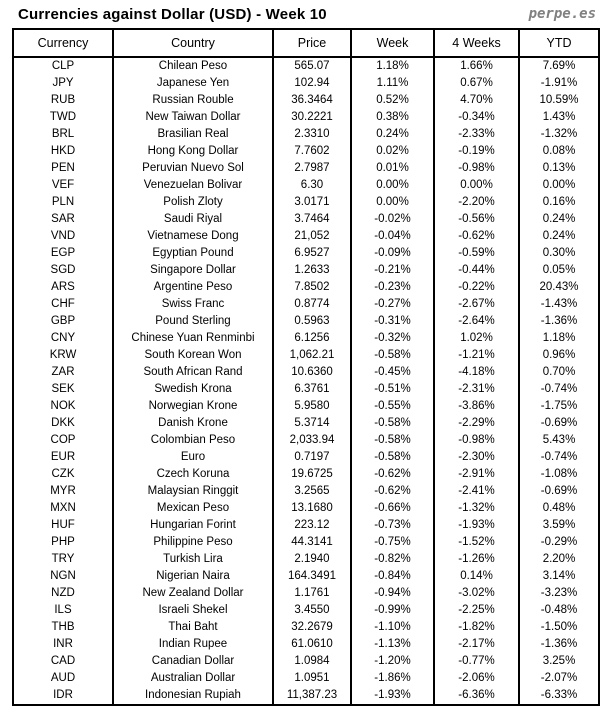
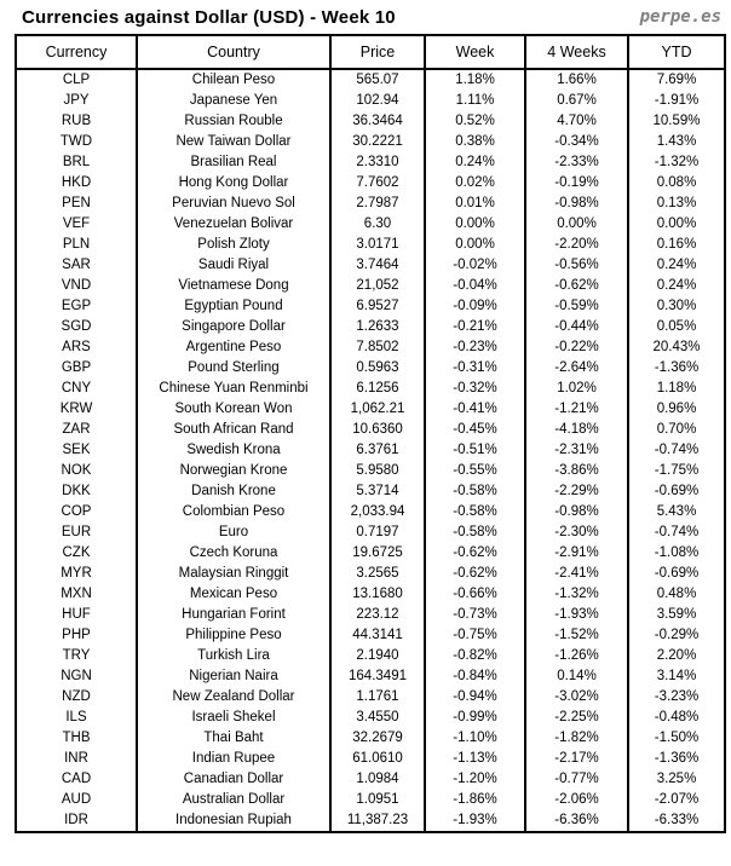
  Currencies against Dollar (USD) - Week 10
  perpe.es
  Currency	Country	Price	Week	4 Weeks	YTD
  CLP	Chilean Peso	565.07	1.18%	1.66%	7.69%
  JPY	Japanese Yen	102.94	1.11%	0.67%	-1.91%
  RUB	Russian Rouble	36.3464	0.52%	4.70%	10.59%
  TWD	New Taiwan Dollar	30.2221	0.38%	-0.34%	1.43%
  BRL	Brasilian Real	2.3310	0.24%	-2.33%	-1.32%
  HKD	Hong Kong Dollar	7.7602	0.02%	-0.19%	0.08%
  PEN	Peruvian Nuevo Sol	2.7987	0.01%	-0.98%	0.13%
  VEF	Venezuelan Bolivar	6.30	0.00%	0.00%	0.00%
  PLN	Polish Zloty	3.0171	0.00%	-2.20%	0.16%
  SAR	Saudi Riyal	3.7464	-0.02%	-0.56%	0.24%
  VND	Vietnamese Dong	21,052	-0.04%	-0.62%	0.24%
  EGP	Egyptian Pound	6.9527	-0.09%	-0.59%	0.30%
  SGD	Singapore Dollar	1.2633	-0.21%	-0.44%	0.05%
  ARS	Argentine Peso	7.8502	-0.23%	-0.22%	20.43%
- CHF	Swiss Franc	0.8774	-0.27%	-2.67%	-1.43%
  GBP	Pound Sterling	0.5963	-0.31%	-2.64%	-1.36%
  CNY	Chinese Yuan Renminbi	6.1256	-0.32%	1.02%	1.18%
- KRW	South Korean Won	1,062.21	-0.58%	-1.21%	0.96%
+ KRW	South Korean Won	1,062.21	-0.41%	-1.21%	0.96%
  ZAR	South African Rand	10.6360	-0.45%	-4.18%	0.70%
  SEK	Swedish Krona	6.3761	-0.51%	-2.31%	-0.74%
  NOK	Norwegian Krone	5.9580	-0.55%	-3.86%	-1.75%
  DKK	Danish Krone	5.3714	-0.58%	-2.29%	-0.69%
  COP	Colombian Peso	2,033.94	-0.58%	-0.98%	5.43%
  EUR	Euro	0.7197	-0.58%	-2.30%	-0.74%
  CZK	Czech Koruna	19.6725	-0.62%	-2.91%	-1.08%
  MYR	Malaysian Ringgit	3.2565	-0.62%	-2.41%	-0.69%
  MXN	Mexican Peso	13.1680	-0.66%	-1.32%	0.48%
  HUF	Hungarian Forint	223.12	-0.73%	-1.93%	3.59%
  PHP	Philippine Peso	44.3141	-0.75%	-1.52%	-0.29%
  TRY	Turkish Lira	2.1940	-0.82%	-1.26%	2.20%
  NGN	Nigerian Naira	164.3491	-0.84%	0.14%	3.14%
  NZD	New Zealand Dollar	1.1761	-0.94%	-3.02%	-3.23%
  ILS	Israeli Shekel	3.4550	-0.99%	-2.25%	-0.48%
  THB	Thai Baht	32.2679	-1.10%	-1.82%	-1.50%
  INR	Indian Rupee	61.0610	-1.13%	-2.17%	-1.36%
  CAD	Canadian Dollar	1.0984	-1.20%	-0.77%	3.25%
  AUD	Australian Dollar	1.0951	-1.86%	-2.06%	-2.07%
  IDR	Indonesian Rupiah	11,387.23	-1.93%	-6.36%	-6.33%
